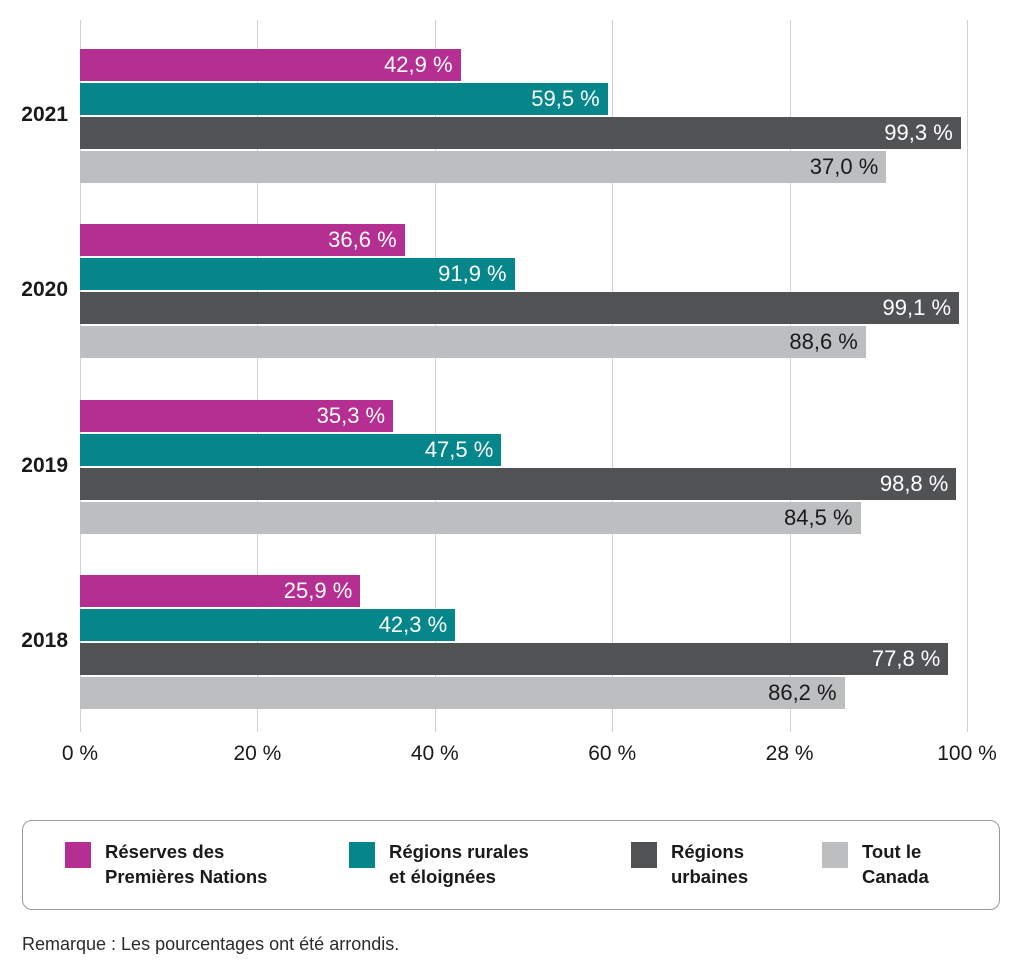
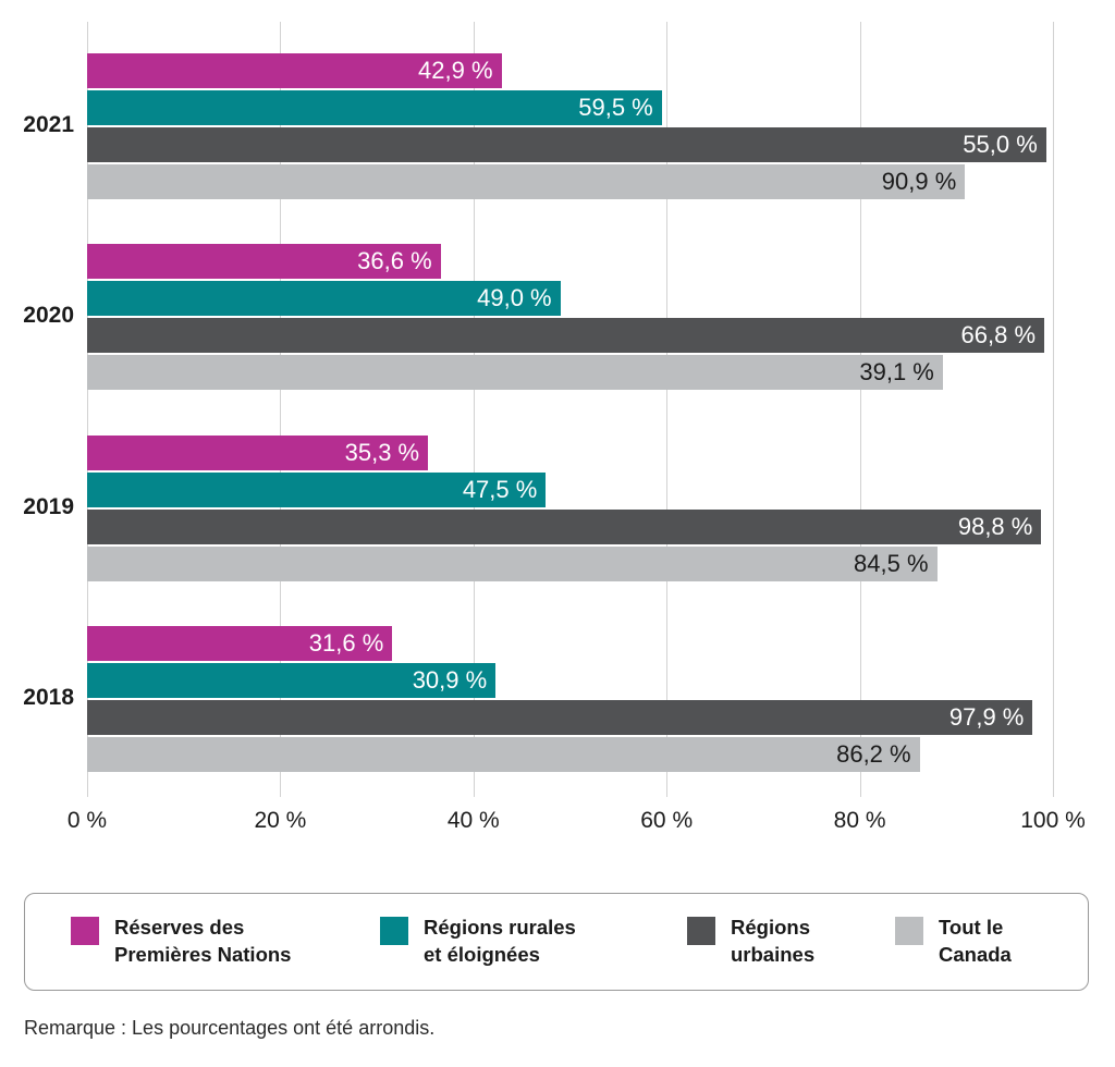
  42,9 %
  59,5 %
- 99,3 %
+ 55,0 %
- 37,0 %
+ 90,9 %
  36,6 %
- 91,9 %
+ 49,0 %
- 99,1 %
+ 66,8 %
- 88,6 %
+ 39,1 %
  35,3 %
  47,5 %
  98,8 %
  84,5 %
- 25,9 %
+ 31,6 %
- 42,3 %
+ 30,9 %
- 77,8 %
+ 97,9 %
  86,2 %
  2021
  2020
  2019
  2018
  0 %
  20 %
  40 %
  60 %
- 28 %
+ 80 %
  100 %
  Réserves des
  Premières Nations
  Régions rurales
  et éloignées
  Régions
  urbaines
  Tout le
  Canada
  Remarque : Les pourcentages ont été arrondis.
